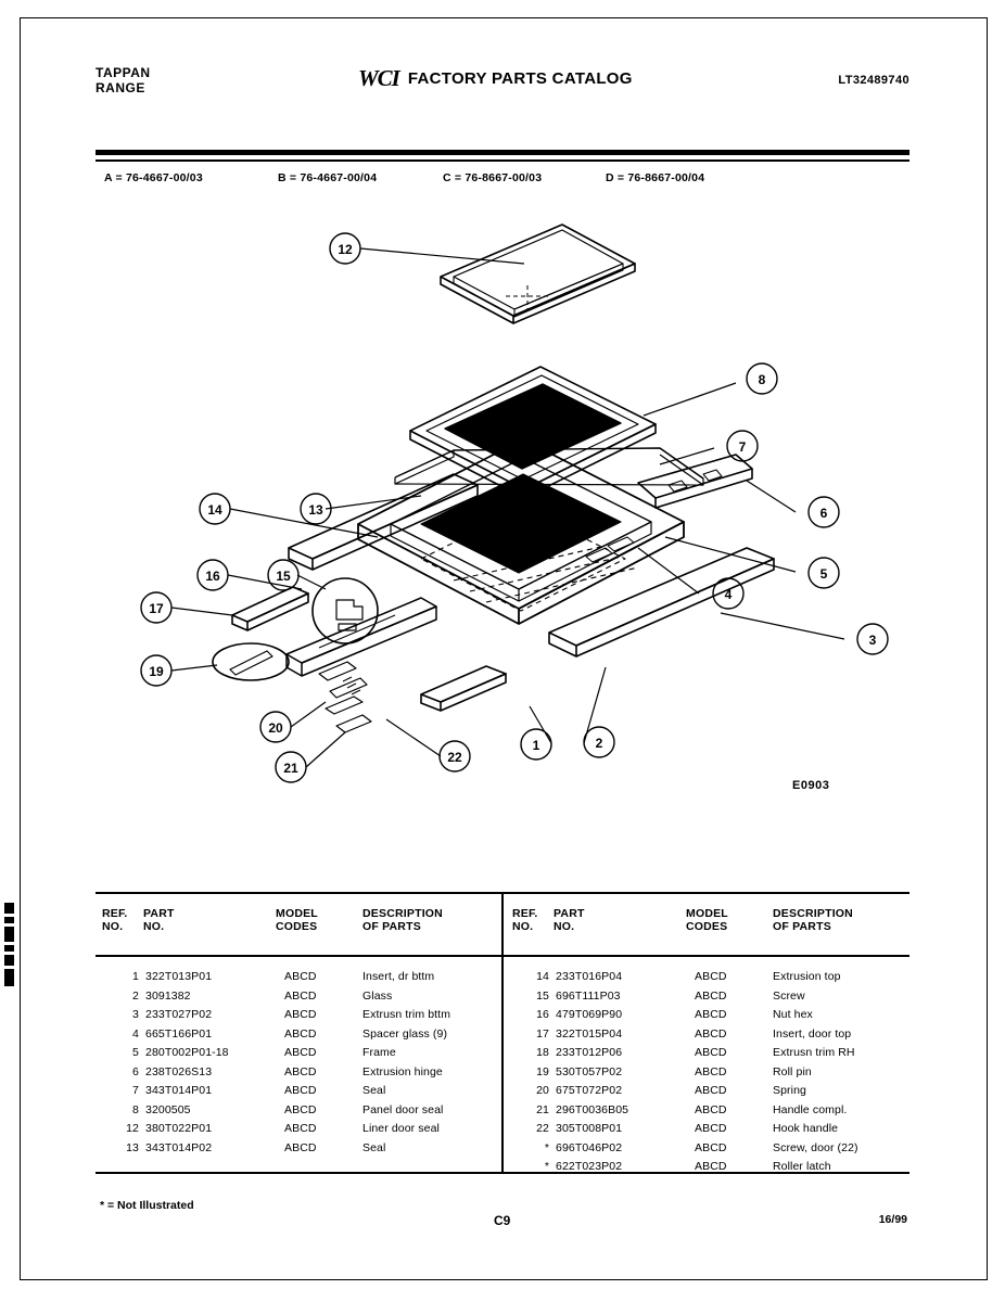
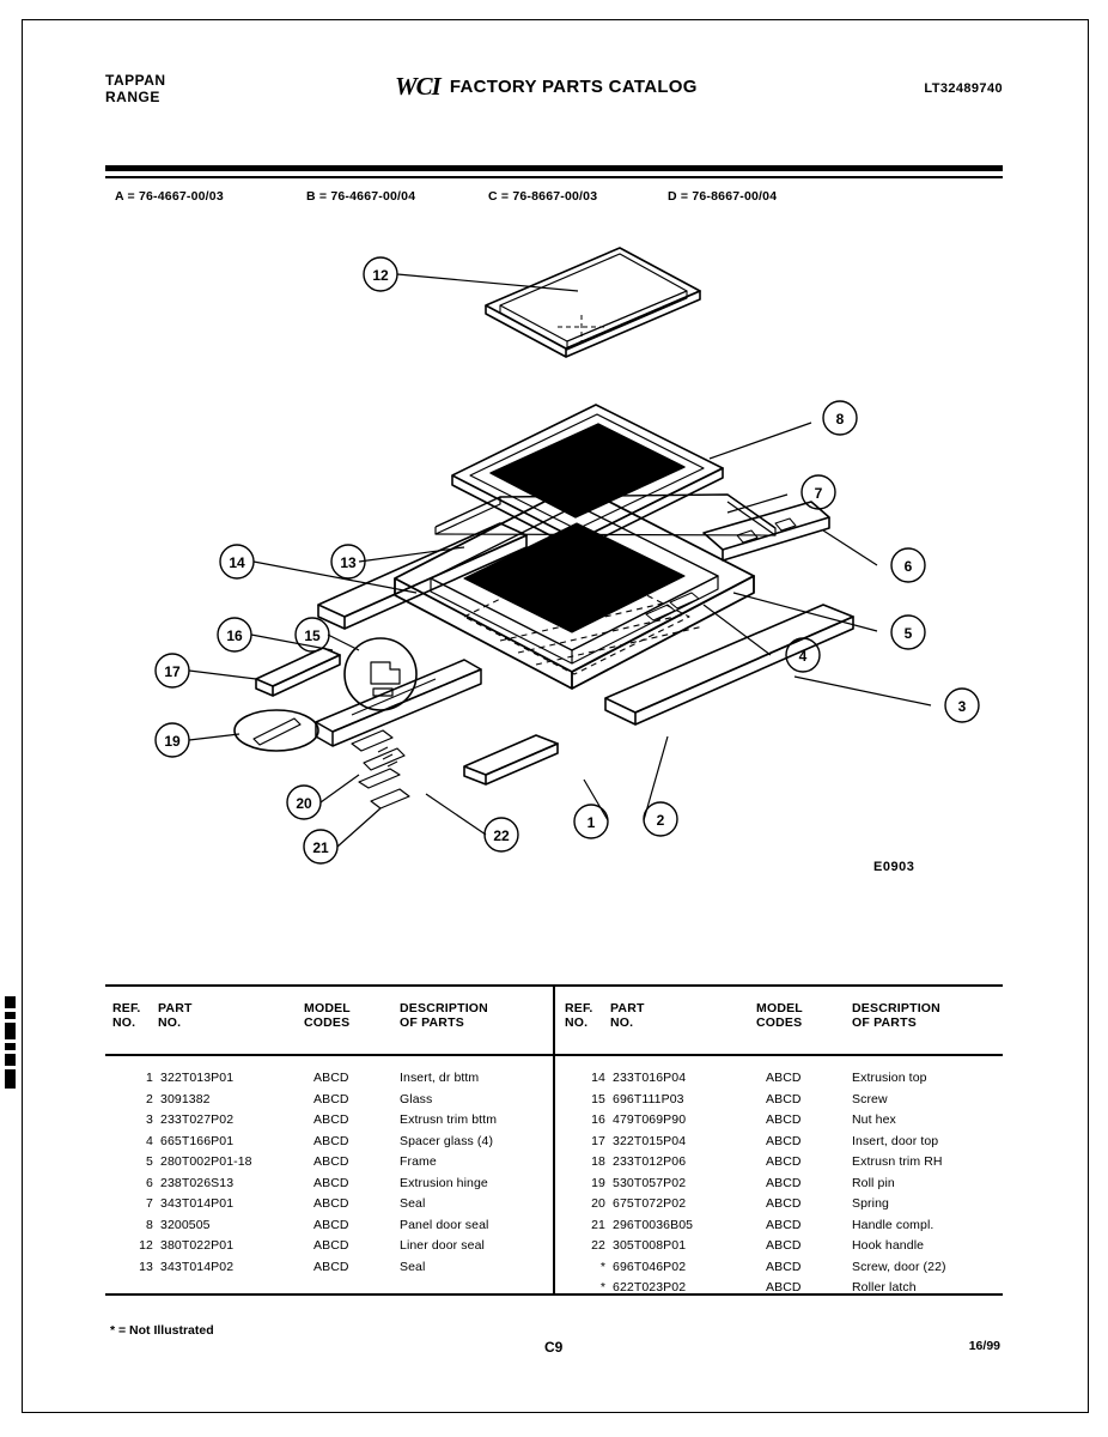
  TAPPAN
  RANGE
  WCI FACTORY PARTS CATALOG
  LT32489740
  A = 76-4667-00/03 B = 76-4667-00/04 C = 76-8667-00/03 D = 76-8667-00/04
  12
  8
  7
  6
  5
  4
  3
  1
  2
  14
  13
  16
  15
  17
  19
  20
  21
  22
  E0903
  REF.
  NO.
  PART
  NO.
  MODEL
  CODES
  DESCRIPTION
  OF PARTS
  1
  322T013P01
  ABCD
  Insert, dr bttm
  2
  3091382
  ABCD
  Glass
  3
  233T027P02
  ABCD
  Extrusn trim bttm
  4
  665T166P01
  ABCD
- Spacer glass (9)
+ Spacer glass (4)
  5
  280T002P01-18
  ABCD
  Frame
  6
  238T026S13
  ABCD
  Extrusion hinge
  7
  343T014P01
  ABCD
  Seal
  8
  3200505
  ABCD
  Panel door seal
  12
  380T022P01
  ABCD
  Liner door seal
  13
  343T014P02
  ABCD
  Seal
  REF.
  NO.
  PART
  NO.
  MODEL
  CODES
  DESCRIPTION
  OF PARTS
  14
  233T016P04
  ABCD
  Extrusion top
  15
  696T111P03
  ABCD
  Screw
  16
  479T069P90
  ABCD
  Nut hex
  17
  322T015P04
  ABCD
  Insert, door top
  18
  233T012P06
  ABCD
  Extrusn trim RH
  19
  530T057P02
  ABCD
  Roll pin
  20
  675T072P02
  ABCD
  Spring
  21
  296T0036B05
  ABCD
  Handle compl.
  22
  305T008P01
  ABCD
  Hook handle
  *
  696T046P02
  ABCD
  Screw, door (22)
  *
  622T023P02
  ABCD
  Roller latch
  * = Not Illustrated
  C9
  16/99
